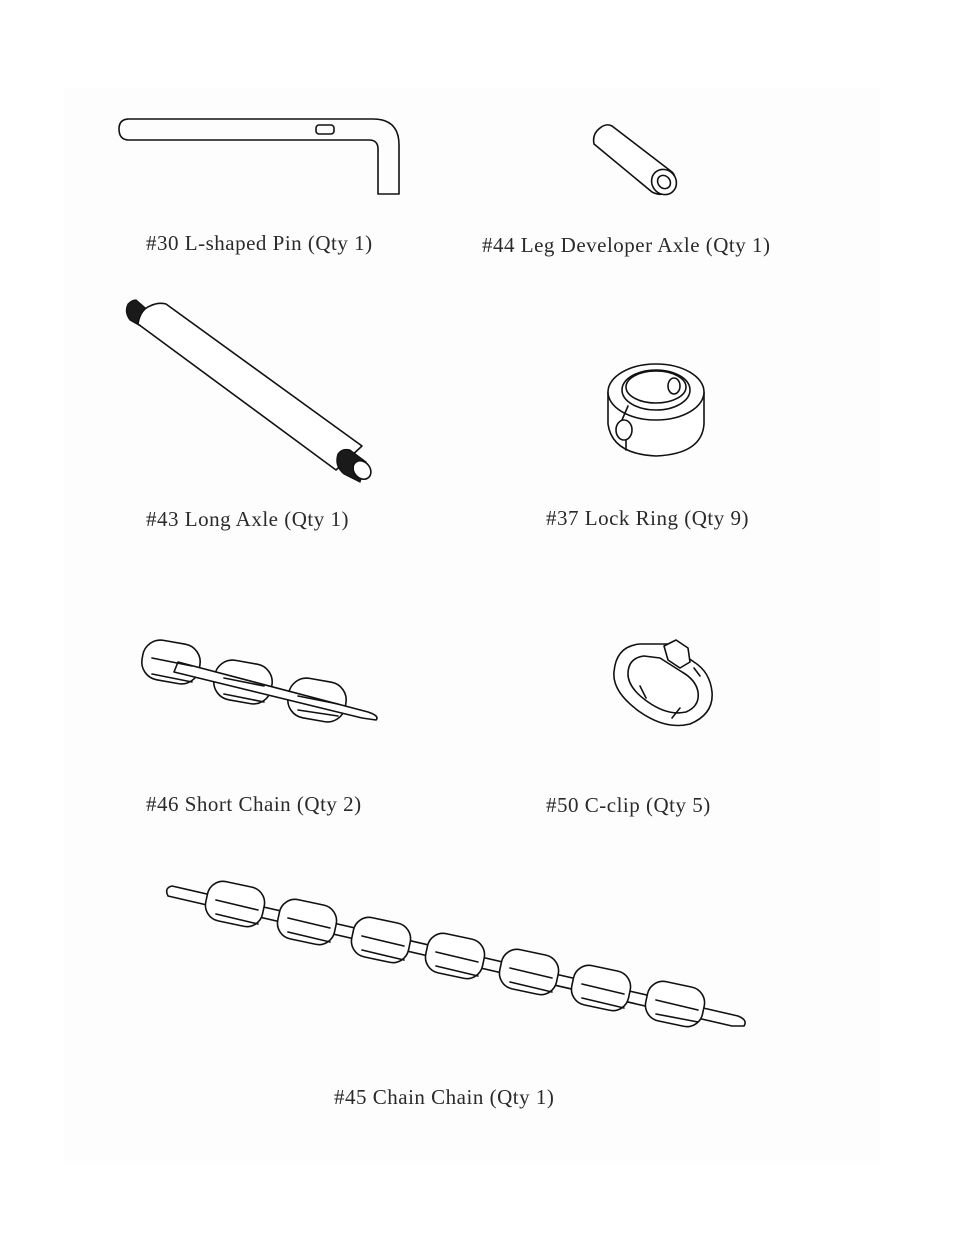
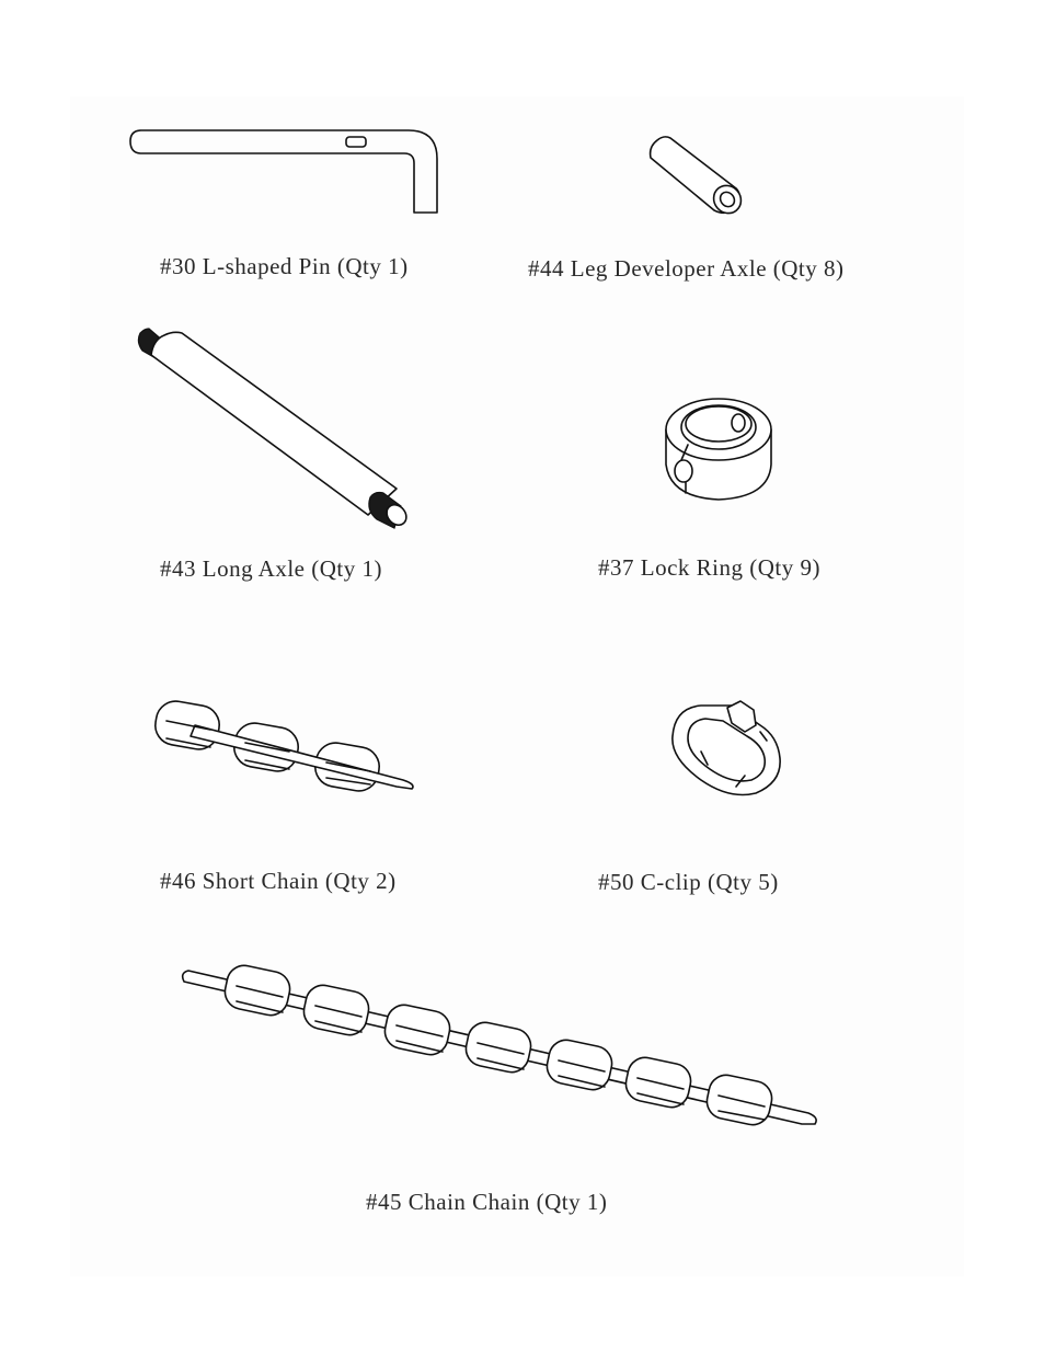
  #30 L-shaped Pin (Qty 1)
- #44 Leg Developer Axle (Qty 1)
+ #44 Leg Developer Axle (Qty 8)
  #43 Long Axle (Qty 1)
  #37 Lock Ring (Qty 9)
  #46 Short Chain (Qty 2)
  #50 C-clip (Qty 5)
  #45 Chain Chain (Qty 1)
